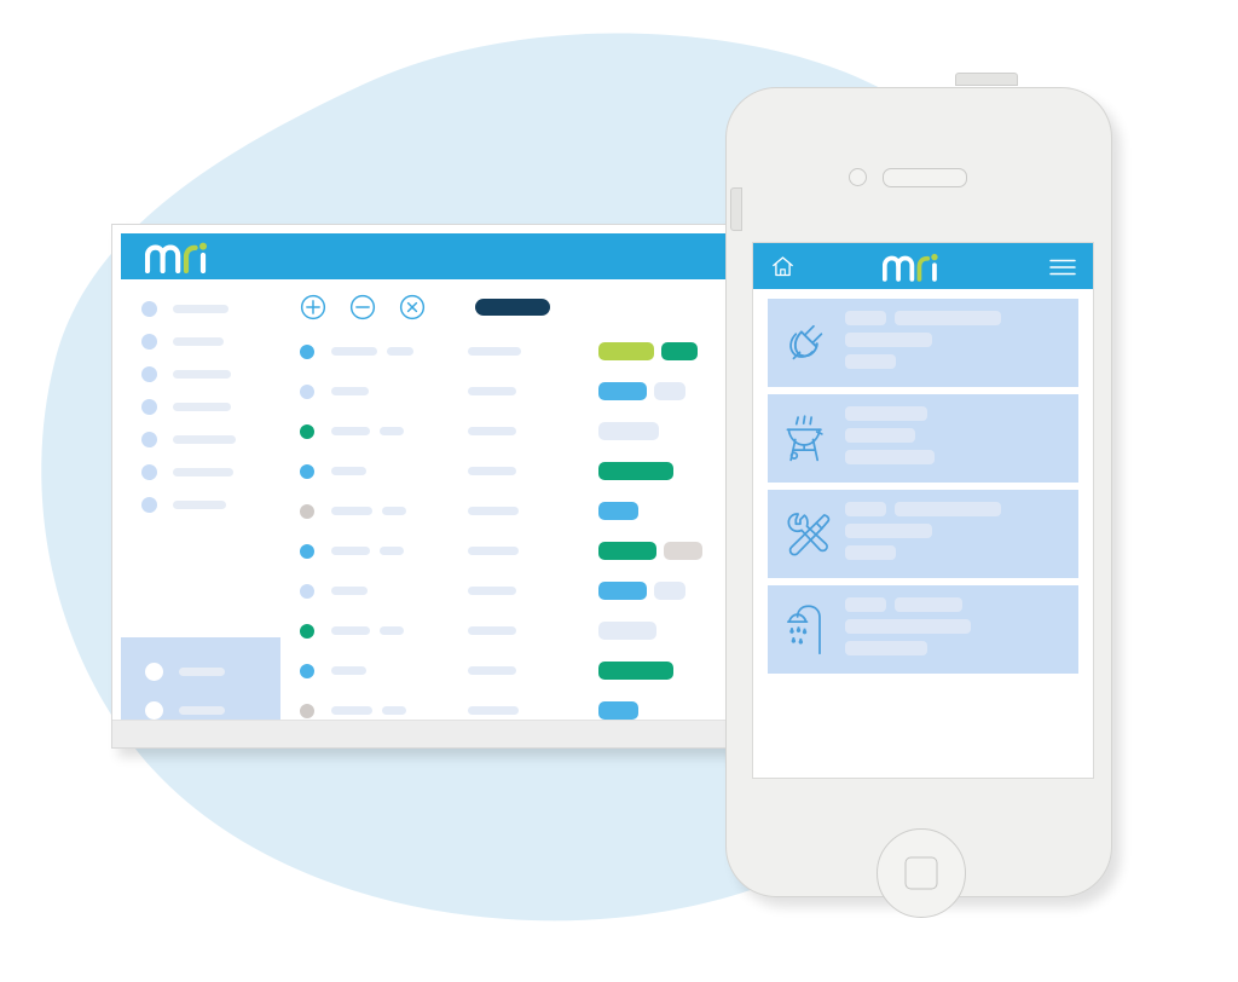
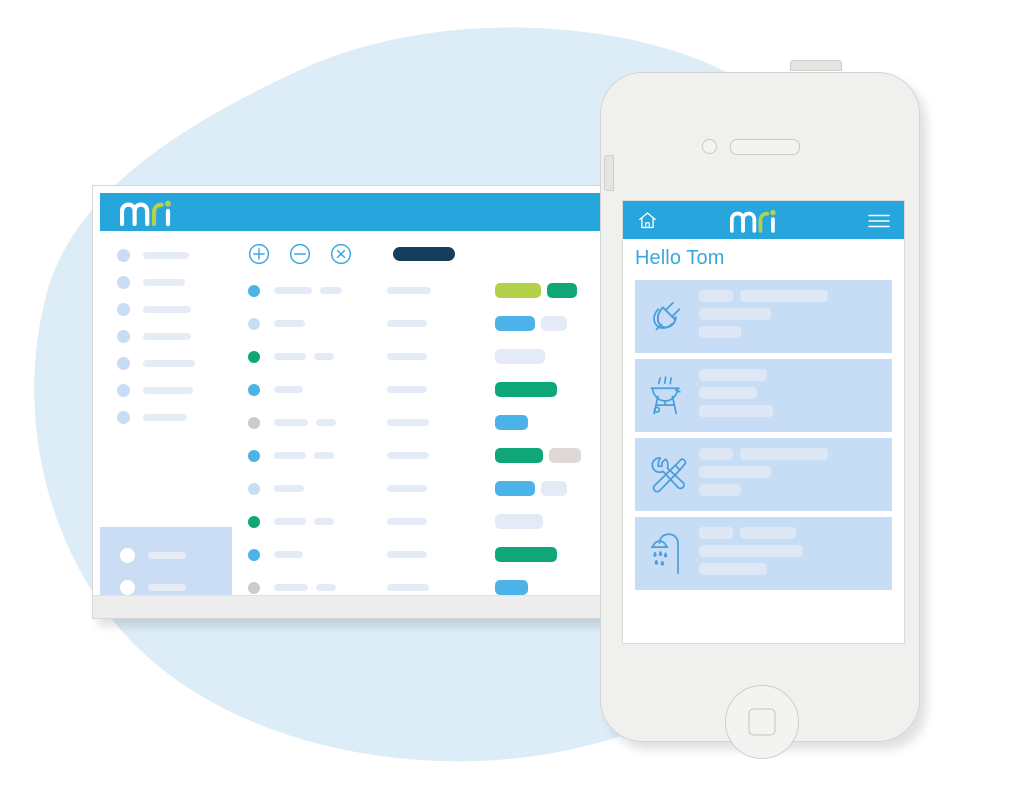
+ Hello Tom
